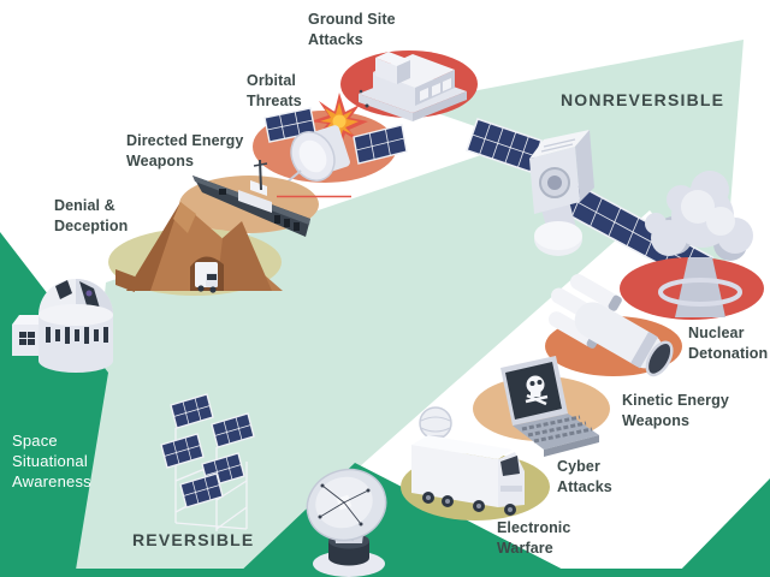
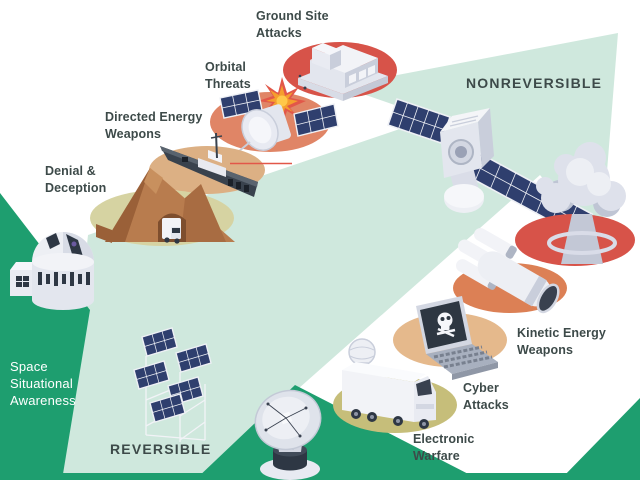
  NONREVERSIBLE
  REVERSIBLE
  Ground Site
  Attacks
  Orbital
  Threats
  Directed Energy
  Weapons
  Denial &
  Deception
  Space
  Situational
  Awareness
  Electronic
  Warfare
  Cyber
  Attacks
  Kinetic Energy
  Weapons
- Nuclear
- Detonation
